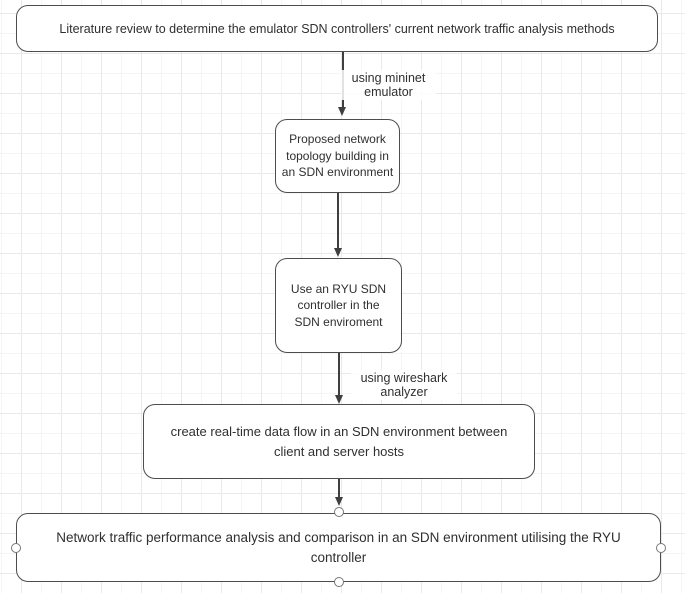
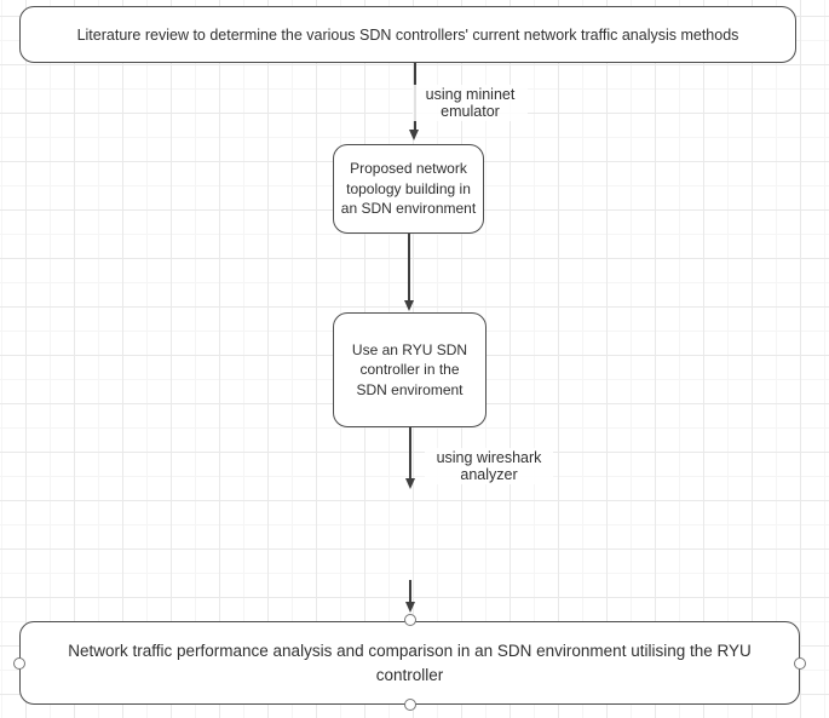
- Literature review to determine the emulator SDN controllers' current network traffic analysis methods
+ Literature review to determine the various SDN controllers' current network traffic analysis methods
  using mininet
  emulator
  Proposed network
  topology building in
  an SDN environment
  Use an RYU SDN
  controller in the
  SDN enviroment
  using wireshark
  analyzer
- create real-time data flow in an SDN environment between
- client and server hosts
  Network traffic performance analysis and comparison in an SDN environment utilising the RYU
  controller
